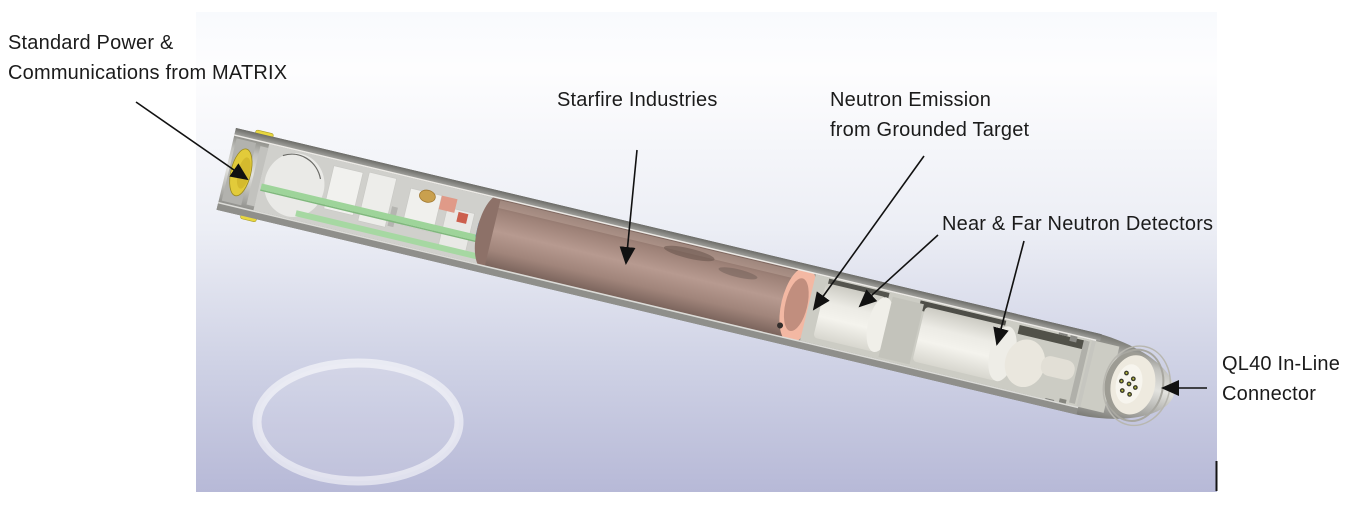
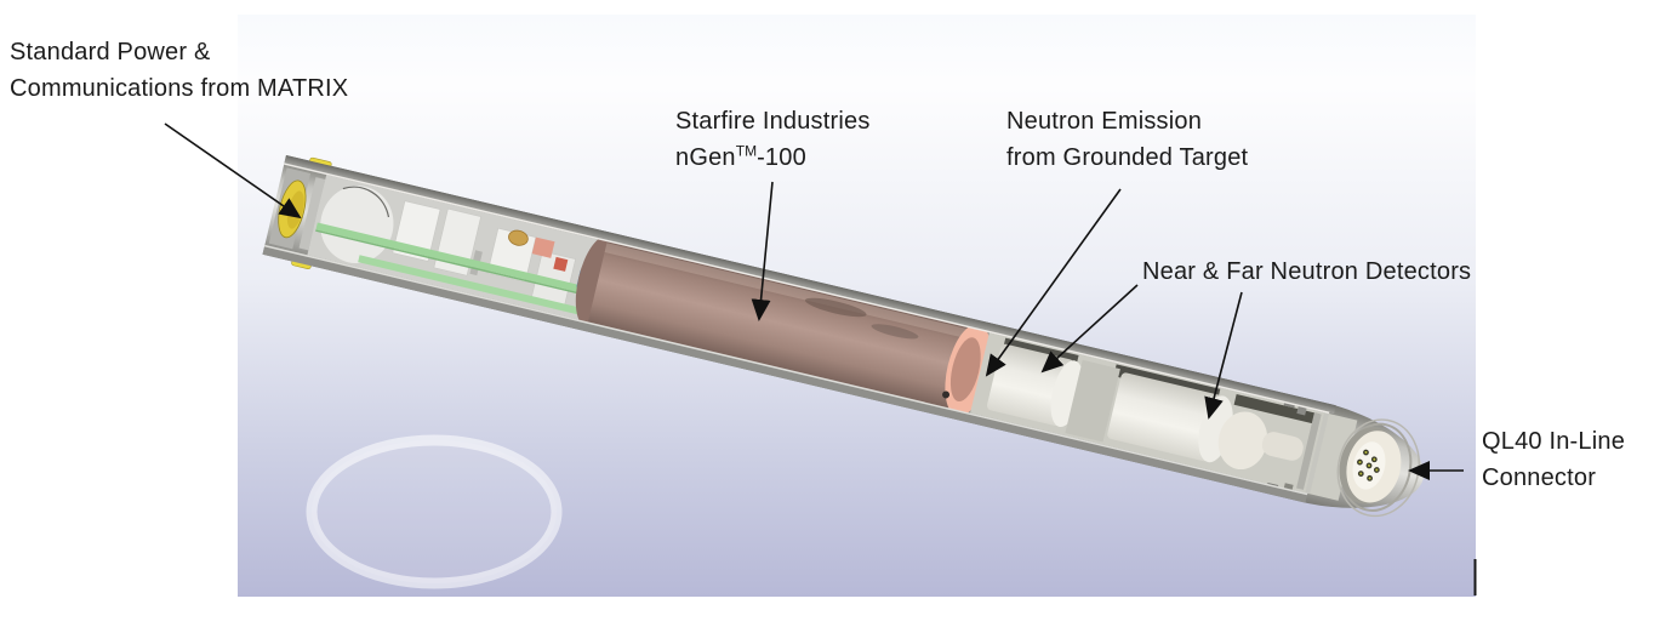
  Standard Power &
  Communications from MATRIX
  Starfire Industries
+ nGenTM-100
  Neutron Emission
  from Grounded Target
  Near & Far Neutron Detectors
  QL40 In-Line
  Connector
